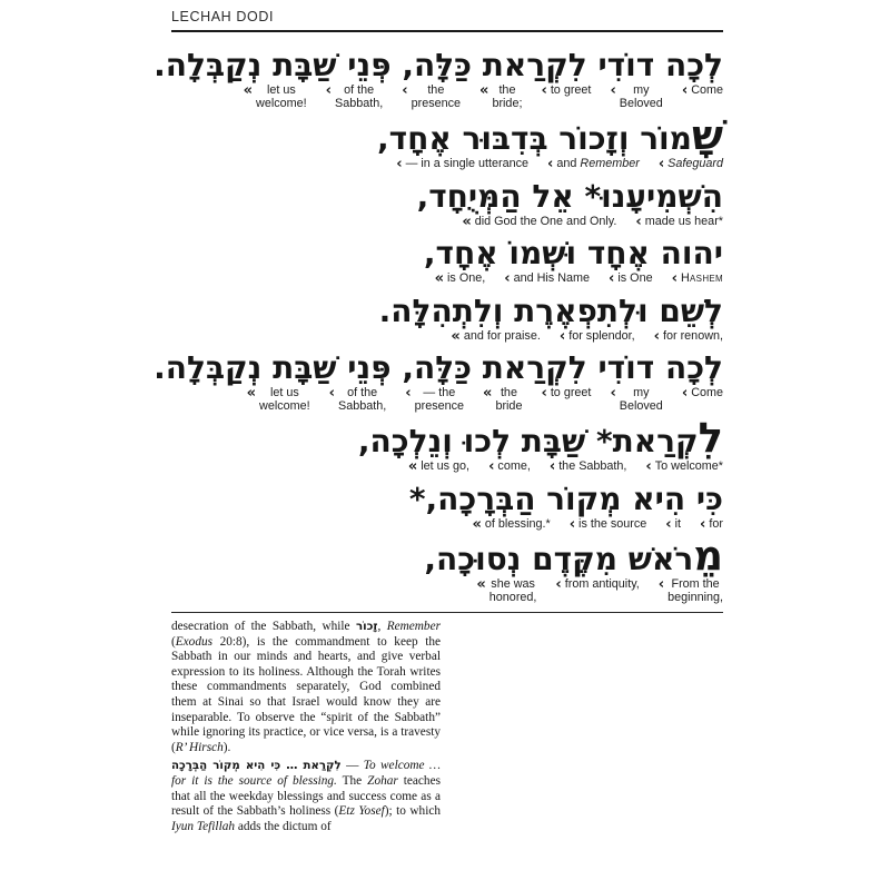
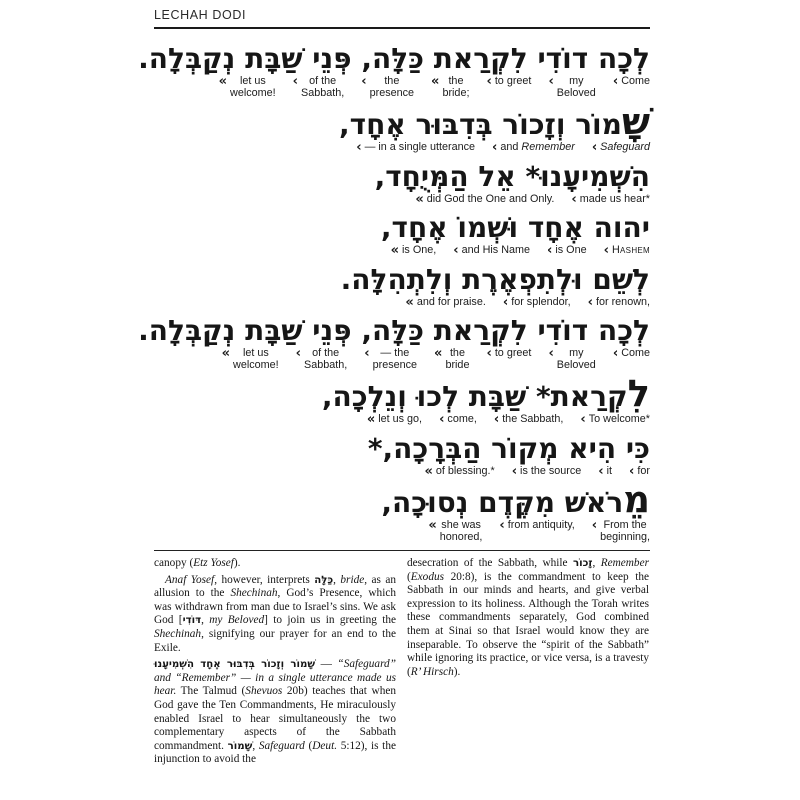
  LECHAH DODI
  לְכָה דוֹדִי לִקְרַאת כַּלָּה, פְּנֵי שַׁבָּת נְקַבְּלָה.
  «
  let us
  welcome!
  ‹
  of the
  Sabbath,
  ‹
  the
  presence
  «
  the
  bride;
  ‹
  to greet
  ‹
  my
  Beloved
  ‹
  Come
  שָׁמוֹר וְזָכוֹר בְּדִבּוּר אֶחָד,
  ‹
  — in a single utterance
  ‹
  and Remember
  ‹
  Safeguard
  הִשְׁמִיעָנוּ* אֵל הַמְּיֻחָד,
  «
  did God the One and Only.
  ‹
  made us hear*
  יהוה אֶחָד וּשְׁמוֹ אֶחָד,
  «
  is One,
  ‹
  and His Name
  ‹
  is One
  ‹
  Hashem
  לְשֵׁם וּלְתִפְאֶרֶת וְלִתְהִלָּה.
  «
  and for praise.
  ‹
  for splendor,
  ‹
  for renown,
  לְכָה דוֹדִי לִקְרַאת כַּלָּה, פְּנֵי שַׁבָּת נְקַבְּלָה.
  «
  let us
  welcome!
  ‹
  of the
  Sabbath,
  ‹
  — the
  presence
  «
  the
  bride
  ‹
  to greet
  ‹
  my
  Beloved
  ‹
  Come
  לִקְרַאת* שַׁבָּת לְכוּ וְנֵלְכָה,
  «
  let us go,
  ‹
  come,
  ‹
  the Sabbath,
  ‹
  To welcome*
  כִּי הִיא מְקוֹר הַבְּרָכָה,*
  «
  of blessing.*
  ‹
  is the source
  ‹
  it
  ‹
  for
  מֵרֹאשׁ מִקֶּדֶם נְסוּכָה,
  «
  she was
  honored,
  ‹
  from antiquity,
  ‹
  From the
  beginning,
+ canopy (Etz Yosef).
+ Anaf Yosef, however, interprets כַּלָּה , bride, as an allusion to the Shechinah, God’s Presence, which was withdrawn from man due to Israel’s sins. We ask God [ דּוֹדִי , my Beloved] to join us in greeting the Shechinah, signifying our prayer for an end to the Exile.
+ שָׁמוֹר וְזָכוֹר בְּדִבּוּר אֶחָד הִשְׁמִיעָנוּ — “Safeguard” and “Remember” — in a single utterance made us hear. The Talmud (Shevuos 20b) teaches that when God gave the Ten Commandments, He miraculously enabled Israel to hear simultaneously the two complementary aspects of the Sabbath commandment. שָׁמוֹר , Safeguard (Deut. 5:12), is the injunction to avoid the
  desecration of the Sabbath, while זָכוֹר , Remember (Exodus 20:8), is the commandment to keep the Sabbath in our minds and hearts, and give verbal expression to its holiness. Although the Torah writes these commandments separately, God combined them at Sinai so that Israel would know they are inseparable. To observe the “spirit of the Sabbath” while ignoring its practice, or vice versa, is a travesty (R’ Hirsch).
- לִקְרַאת … כִּי הִיא מְקוֹר הַבְּרָכָה — To welcome … for it is the source of blessing. The Zohar teaches that all the weekday blessings and success come as a result of the Sabbath’s holiness (Etz Yosef); to which Iyun Tefillah adds the dictum of
